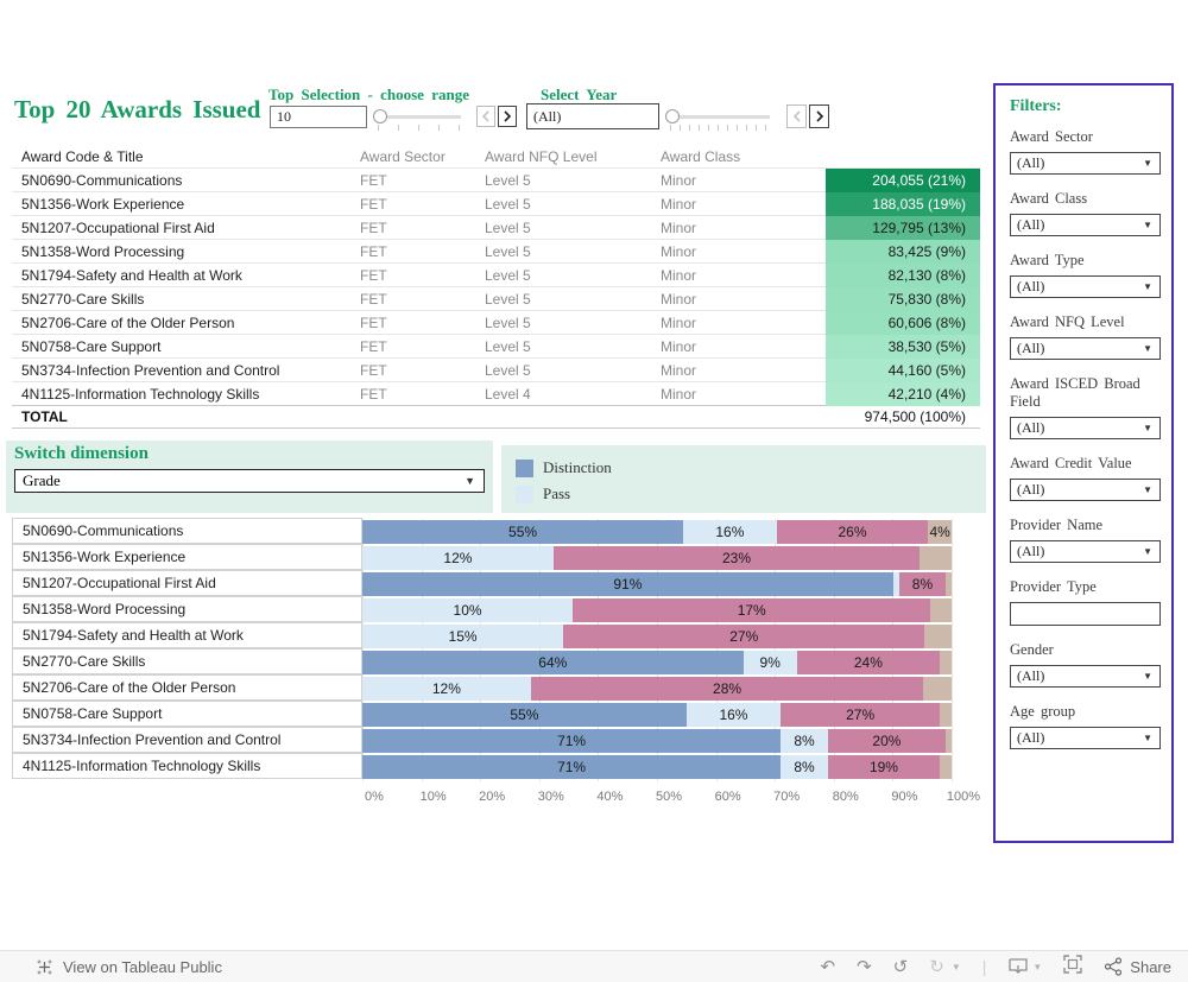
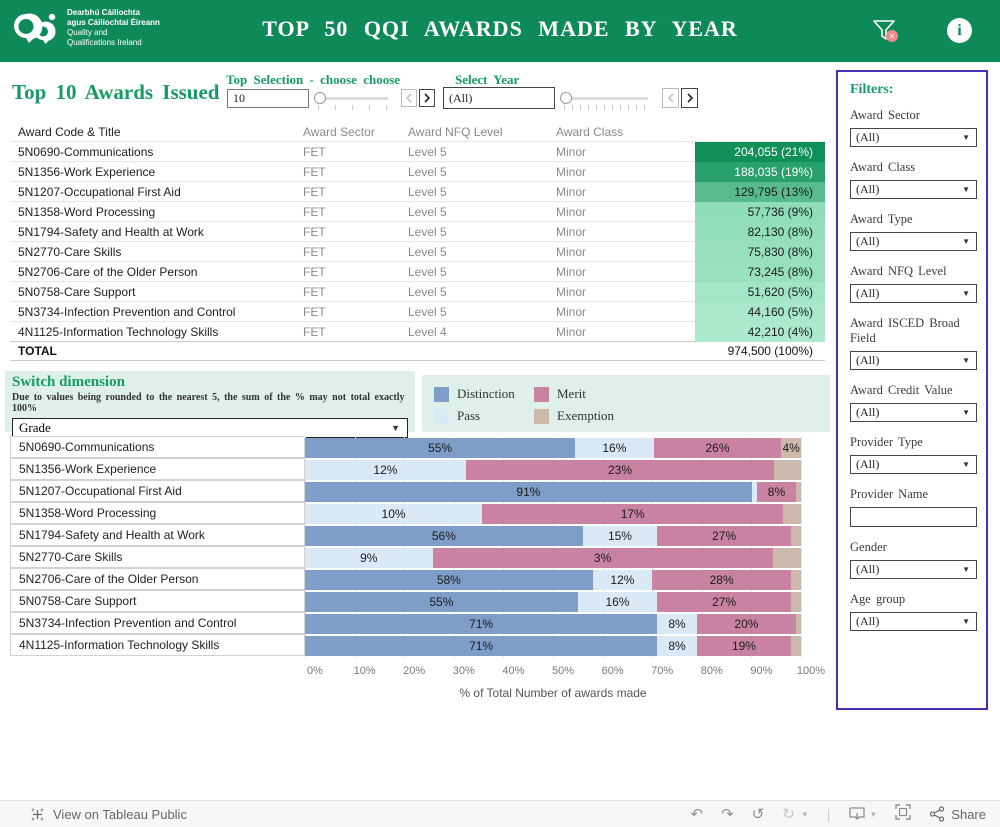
+ Dearbhú Cáilíochta
+ agus Cáilíochtaí Éireann
+ Quality and
+ Qualifications Ireland
+ TOP 50 QQI AWARDS MADE BY YEAR
+ ×
+ i
- Top 20 Awards Issued
+ Top 10 Awards Issued
- Top Selection - choose range
+ Top Selection - choose choose
  10
  Select Year
  (All)
  Award Code & Title
  Award Sector
  Award NFQ Level
  Award Class
  5N0690-Communications
  FET
  Level 5
  Minor
  204,055 (21%)
  5N1356-Work Experience
  FET
  Level 5
  Minor
  188,035 (19%)
  5N1207-Occupational First Aid
  FET
  Level 5
  Minor
  129,795 (13%)
  5N1358-Word Processing
  FET
  Level 5
  Minor
- 83,425 (9%)
+ 57,736 (9%)
  5N1794-Safety and Health at Work
  FET
  Level 5
  Minor
  82,130 (8%)
  5N2770-Care Skills
  FET
  Level 5
  Minor
  75,830 (8%)
  5N2706-Care of the Older Person
  FET
  Level 5
  Minor
- 60,606 (8%)
+ 73,245 (8%)
  5N0758-Care Support
  FET
  Level 5
  Minor
- 38,530 (5%)
+ 51,620 (5%)
  5N3734-Infection Prevention and Control
  FET
  Level 5
  Minor
  44,160 (5%)
  4N1125-Information Technology Skills
  FET
  Level 4
  Minor
  42,210 (4%)
  TOTAL
  974,500 (100%)
  Switch dimension
+ Due to values being rounded to the nearest 5, the sum of the % may not total exactly 100%
  Grade
  ▼
  Distinction
  Pass
+ Merit
+ Exemption
+ % of Total Number of awards made
  5N0690-Communications
  55%
  16%
  26%
  4%
  5N1356-Work Experience
  12%
  23%
  5N1207-Occupational First Aid
  91%
  8%
  5N1358-Word Processing
  10%
  17%
  5N1794-Safety and Health at Work
+ 56%
  15%
  27%
  5N2770-Care Skills
- 64%
  9%
- 24%
+ 3%
  5N2706-Care of the Older Person
+ 58%
  12%
  28%
  5N0758-Care Support
  55%
  16%
  27%
  5N3734-Infection Prevention and Control
  71%
  8%
  20%
  4N1125-Information Technology Skills
  71%
  8%
  19%
  0%
  10%
  20%
  30%
  40%
  50%
  60%
  70%
  80%
  90%
  100%
  Filters:
  Award Sector
  (All)
  ▼
  Award Class
  (All)
  ▼
  Award Type
  (All)
  ▼
  Award NFQ Level
  (All)
  ▼
  Award ISCED Broad Field
  (All)
  ▼
  Award Credit Value
  (All)
  ▼
- Provider Name
+ Provider Type
  (All)
  ▼
- Provider Type
+ Provider Name
  Gender
  (All)
  ▼
  Age group
  (All)
  ▼
  View on Tableau Public
  ↶
  ↷
  ↺
  ↻
  ▼
  |
  ▼
  Share
